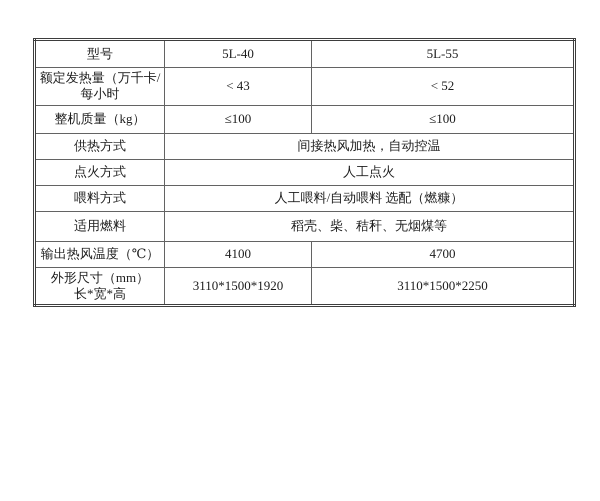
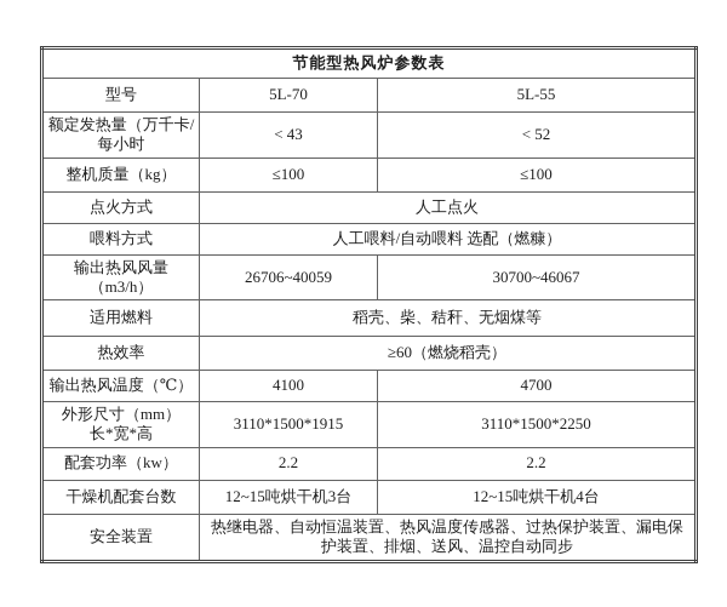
+ 节能型热风炉参数表
- 型号	5L-40	5L-55
+ 型号	5L-70	5L-55
  额定发热量（万千卡/ 每小时	< 43	< 52
  整机质量（kg）	≤100	≤100
- 供热方式	间接热风加热，自动控温
  点火方式	人工点火
  喂料方式	人工喂料/自动喂料 选配（燃糠）
+ 输出热风风量（m3/h）	26706~40059	30700~46067
  适用燃料	稻壳、柴、秸秆、无烟煤等
+ 热效率	≥60（燃烧稻壳）
  输出热风温度（℃）	4100	4700
- 外形尺寸（mm） 长*宽*高	3110*1500*1920	3110*1500*2250
+ 外形尺寸（mm） 长*宽*高	3110*1500*1915	3110*1500*2250
+ 配套功率（kw）	2.2	2.2
+ 干燥机配套台数	12~15吨烘干机3台	12~15吨烘干机4台
+ 安全装置	热继电器、自动恒温装置、热风温度传感器、过热保护装置、漏电保护装置、排烟、送风、温控自动同步
